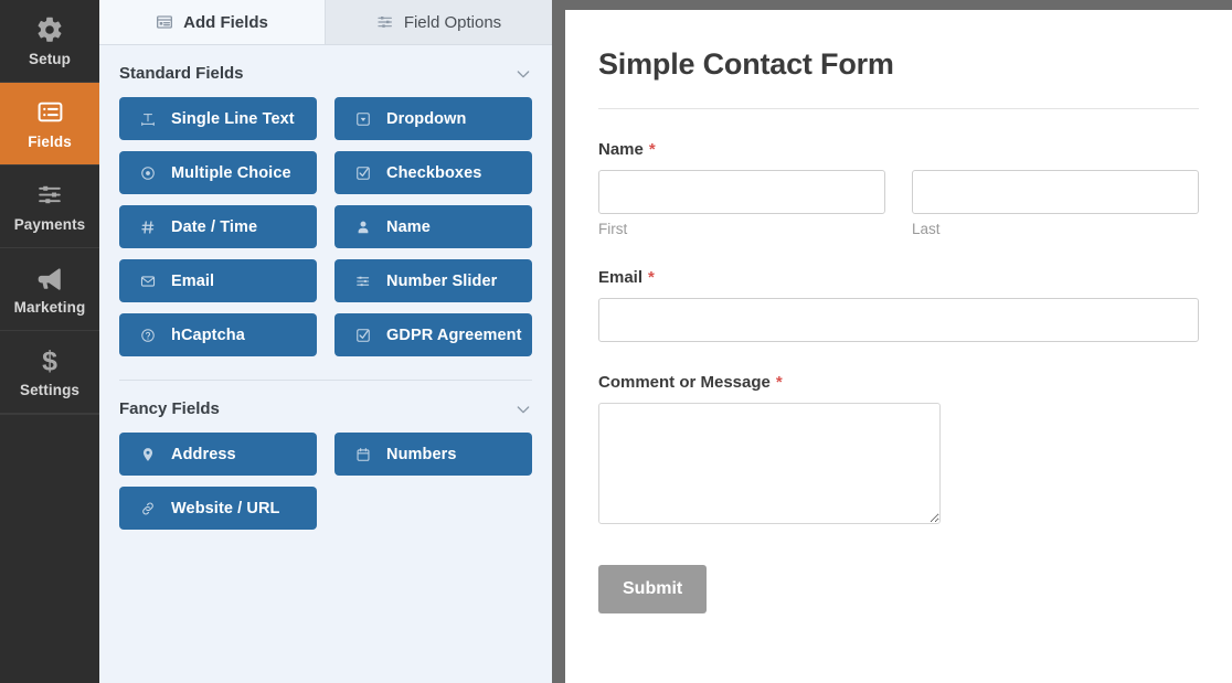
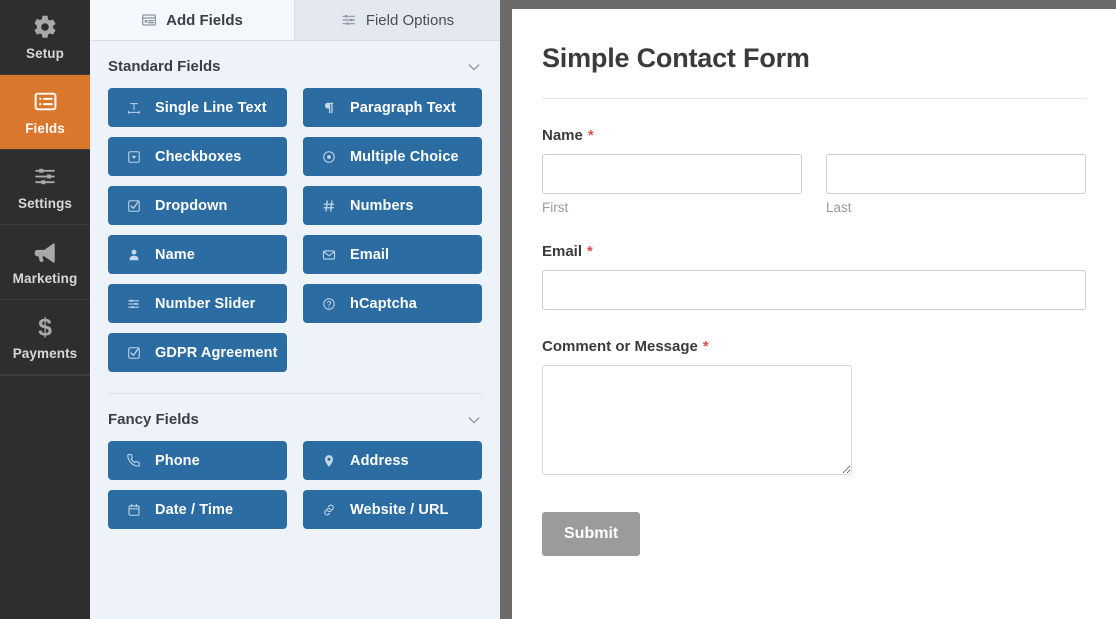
  Setup
  Fields
- Payments
+ Settings
  Marketing
  $
- Settings
+ Payments
  Add Fields
  Field Options
  Standard Fields
  Single Line Text
+ Paragraph Text
- Dropdown
+ Checkboxes
  Multiple Choice
- Checkboxes
+ Dropdown
- Date / Time
+ Numbers
  Name
  Email
  Number Slider
  hCaptcha
  GDPR Agreement
  Fancy Fields
+ Phone
  Address
- Numbers
+ Date / Time
  Website / URL
  Simple Contact Form
  Name
  *
  First
  Last
  Email
  *
  Comment or Message
  *
  Submit
